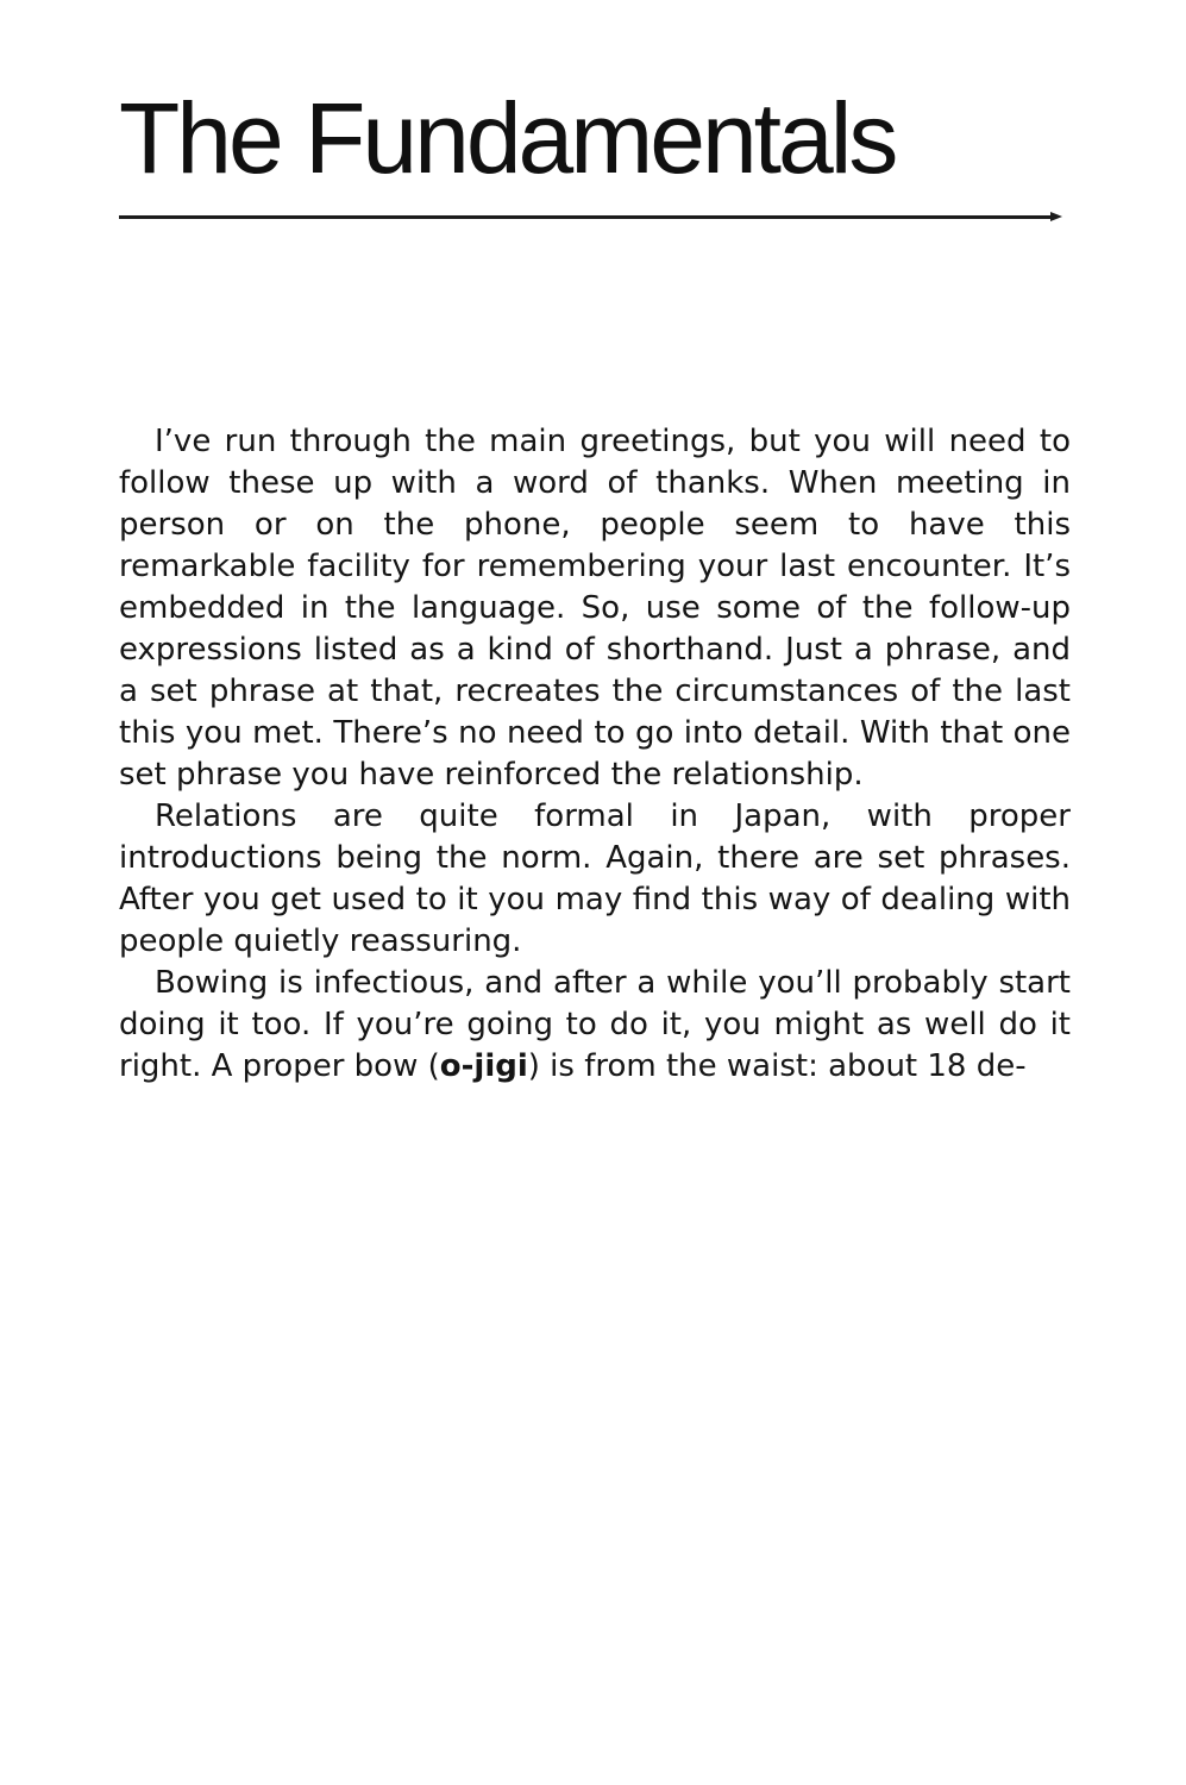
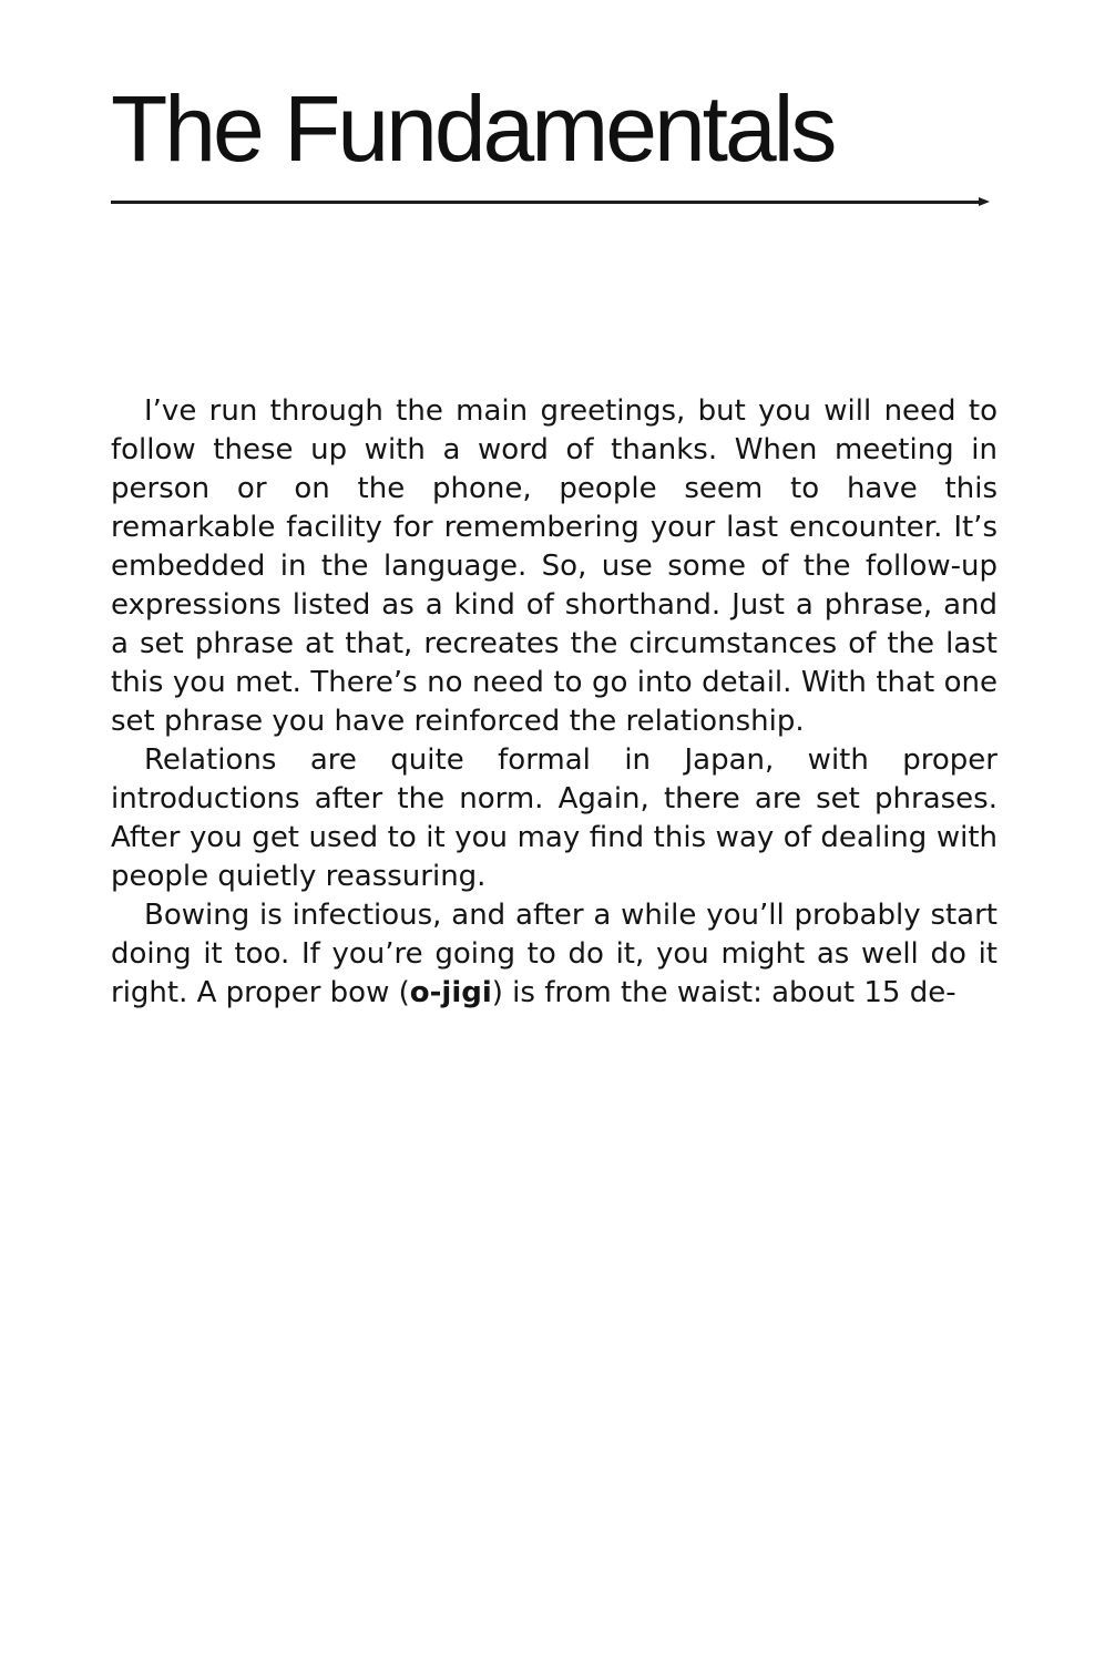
  The Fundamentals
  I’ve run through the main greetings, but you will need to follow these up with a word of thanks. When meeting in person or on the phone, people seem to have this remarkable facility for remembering your last encounter. It’s embedded in the language. So, use some of the follow-up expressions listed as a kind of shorthand. Just a phrase, and a set phrase at that, recreates the circumstances of the last this you met. There’s no need to go into detail. With that one set phrase you have reinforced the relationship.
- Relations are quite formal in Japan, with proper introductions being the norm. Again, there are set phrases. After you get used to it you may find this way of dealing with people quietly reassuring.
+ Relations are quite formal in Japan, with proper introductions after the norm. Again, there are set phrases. After you get used to it you may find this way of dealing with people quietly reassuring.
- Bowing is infectious, and after a while you’ll probably start doing it too. If you’re going to do it, you might as well do it right. A proper bow (o-jigi) is from the waist: about 18 de-
+ Bowing is infectious, and after a while you’ll probably start doing it too. If you’re going to do it, you might as well do it right. A proper bow (o-jigi) is from the waist: about 15 de-
